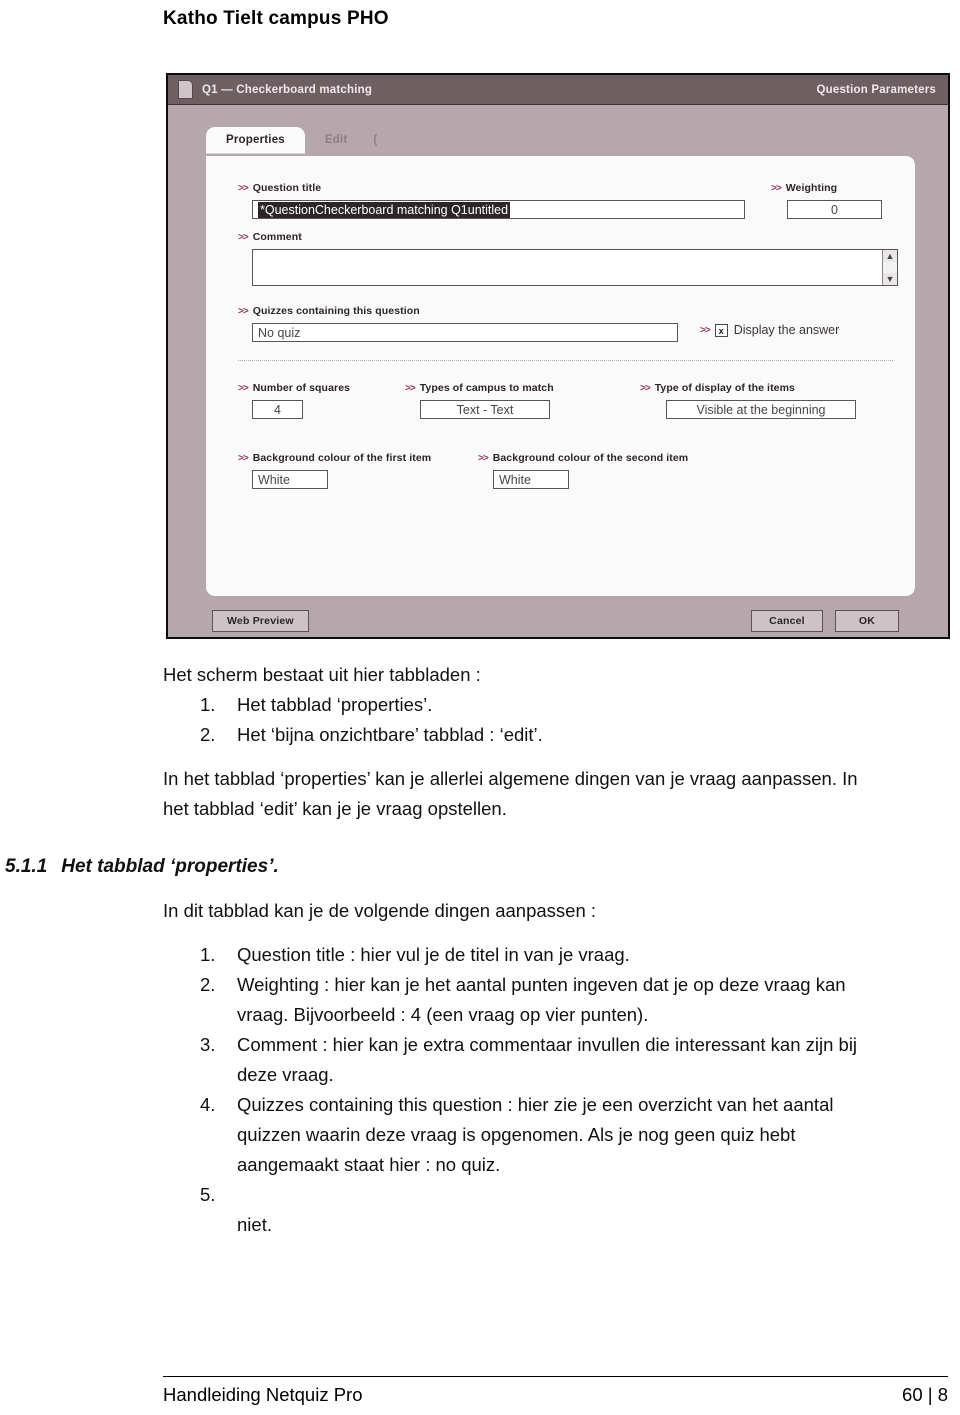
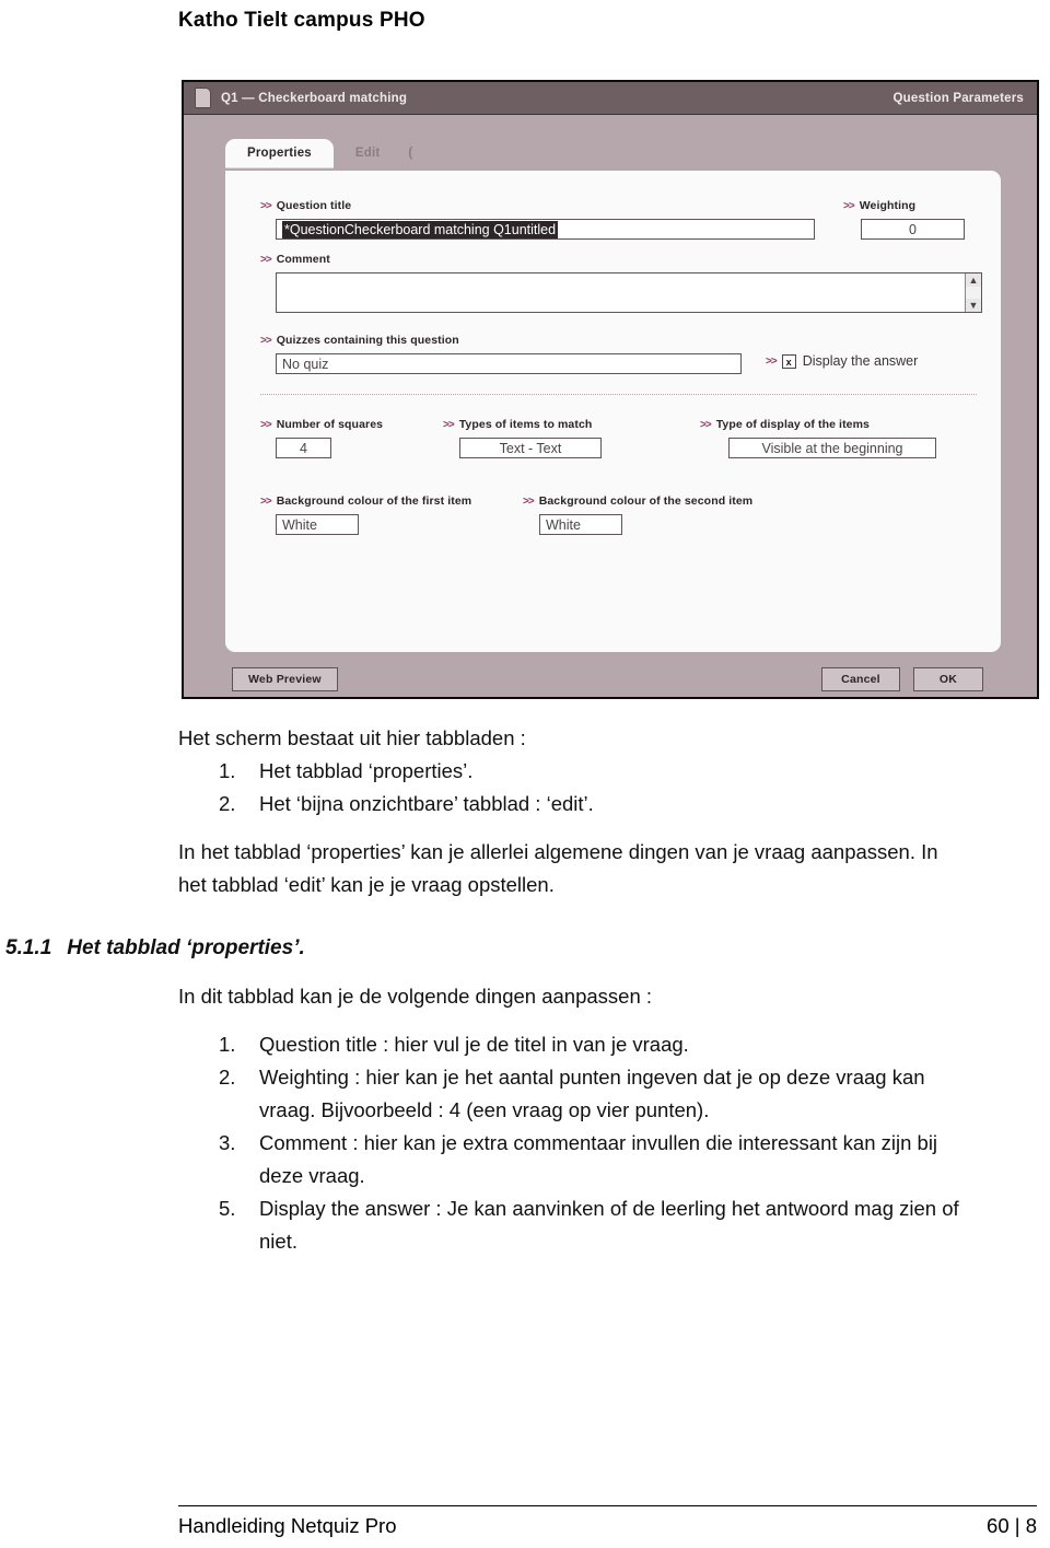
  Katho Tielt campus PHO
  Q1 — Checkerboard matching
  Question Parameters
  Properties
  Edit
  (
  >>
  Question title
  *QuestionCheckerboard matching Q1untitled
  >>
  Weighting
  0
  >>
  Comment
  ▲
  ▼
  >>
  Quizzes containing this question
  No quiz
  >>
  x
  Display the answer
  >>
  Number of squares
  4
  >>
- Types of campus to match
+ Types of items to match
  Text - Text
  >>
  Type of display of the items
  Visible at the beginning
  >>
  Background colour of the first item
  White
  >>
  Background colour of the second item
  White
  Web Preview
  Cancel
  OK
  Het scherm bestaat uit hier tabbladen :
  1.
  Het tabblad ‘properties’.
  2.
  Het ‘bijna onzichtbare’ tabblad : ‘edit’.
  In het tabblad ‘properties’ kan je allerlei algemene dingen van je vraag aanpassen. In
  het tabblad ‘edit’ kan je je vraag opstellen.
  5.1.1 Het tabblad ‘properties’.
  In dit tabblad kan je de volgende dingen aanpassen :
  1.
  Question title : hier vul je de titel in van je vraag.
  2.
  Weighting : hier kan je het aantal punten ingeven dat je op deze vraag kan
  vraag. Bijvoorbeeld : 4 (een vraag op vier punten).
  3.
  Comment : hier kan je extra commentaar invullen die interessant kan zijn bij
  deze vraag.
- 4.
- Quizzes containing this question : hier zie je een overzicht van het aantal
- quizzen waarin deze vraag is opgenomen. Als je nog geen quiz hebt
- aangemaakt staat hier : no quiz.
  5.
+ Display the answer : Je kan aanvinken of de leerling het antwoord mag zien of
  niet.
  Handleiding Netquiz Pro
  60 | 8
